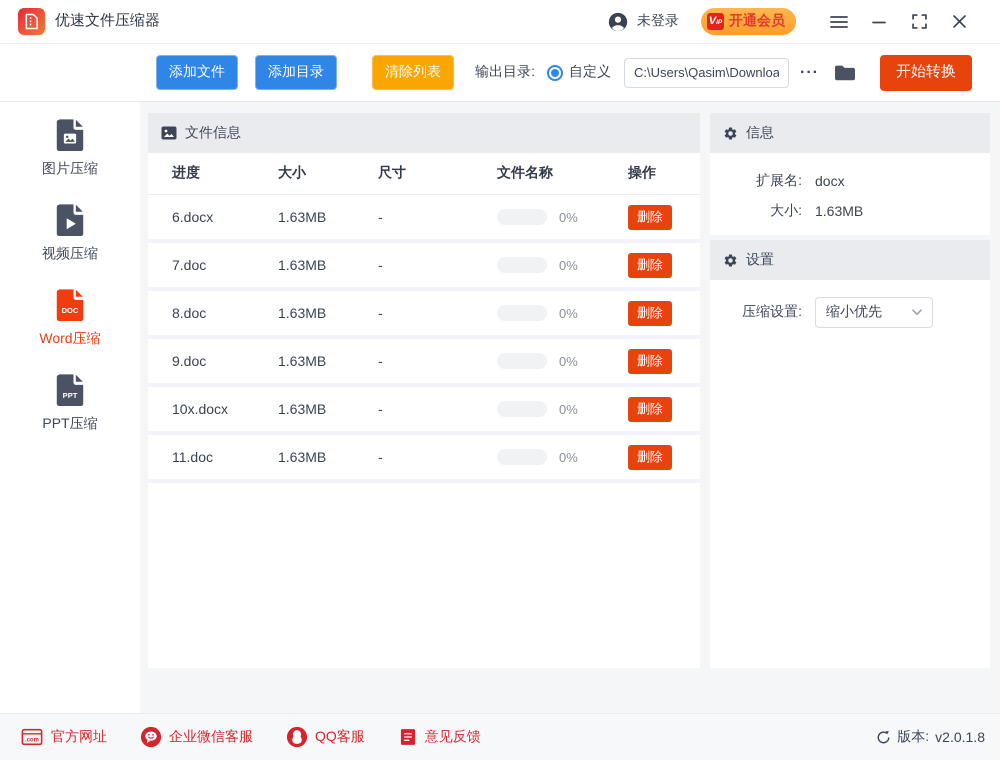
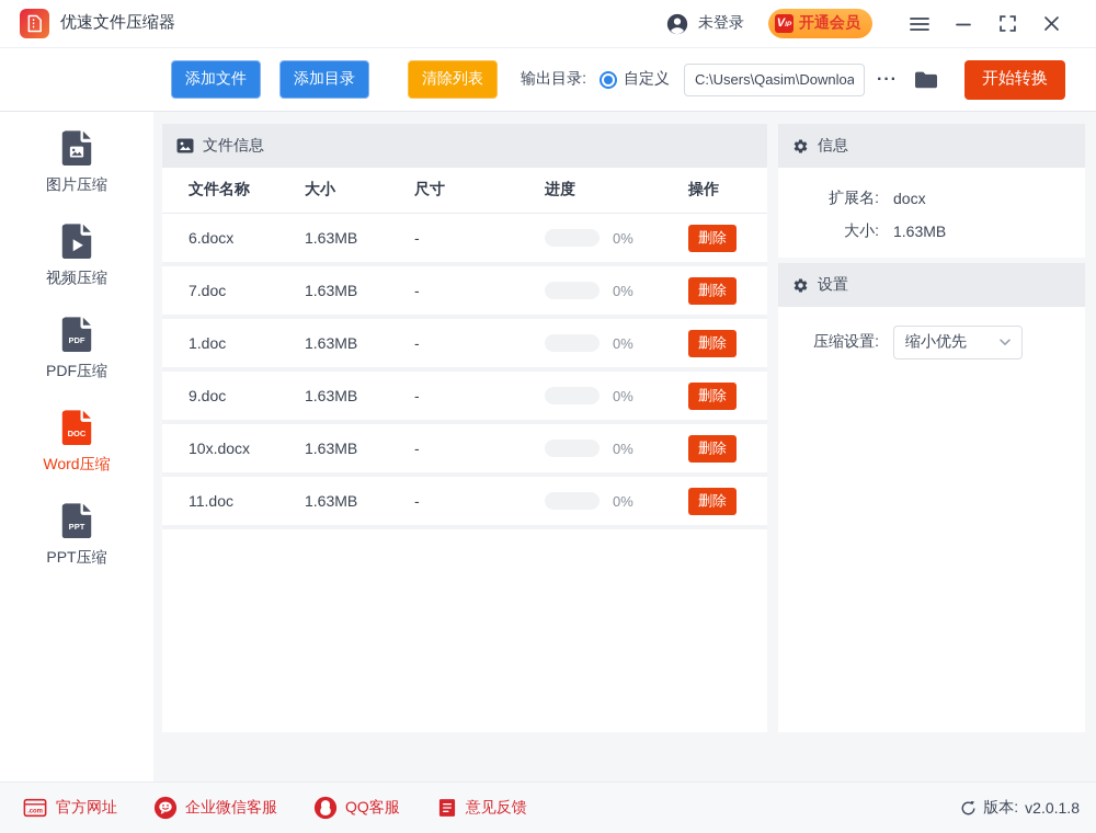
  优速文件压缩器
  未登录
  VIP
  开通会员
  添加文件
  添加目录
  清除列表
  输出目录:
  自定义
  C:\Users\Qasim\Downloa
  ···
  开始转换
  图片压缩
  视频压缩
+ PDF
+ PDF压缩
  DOC
  Word压缩
  PPT
  PPT压缩
  文件信息
- 进度
+ 文件名称
  大小
  尺寸
- 文件名称
+ 进度
  操作
  6.docx
  1.63MB
  -
  0%
  删除
  7.doc
  1.63MB
  -
  0%
  删除
- 8.doc
+ 1.doc
  1.63MB
  -
  0%
  删除
  9.doc
  1.63MB
  -
  0%
  删除
  10x.docx
  1.63MB
  -
  0%
  删除
  11.doc
  1.63MB
  -
  0%
  删除
  信息
  扩展名:
  docx
  大小:
  1.63MB
  设置
  压缩设置:
  缩小优先
  官方网址
  企业微信客服
  QQ客服
  意见反馈
  版本:
  v2.0.1.8
